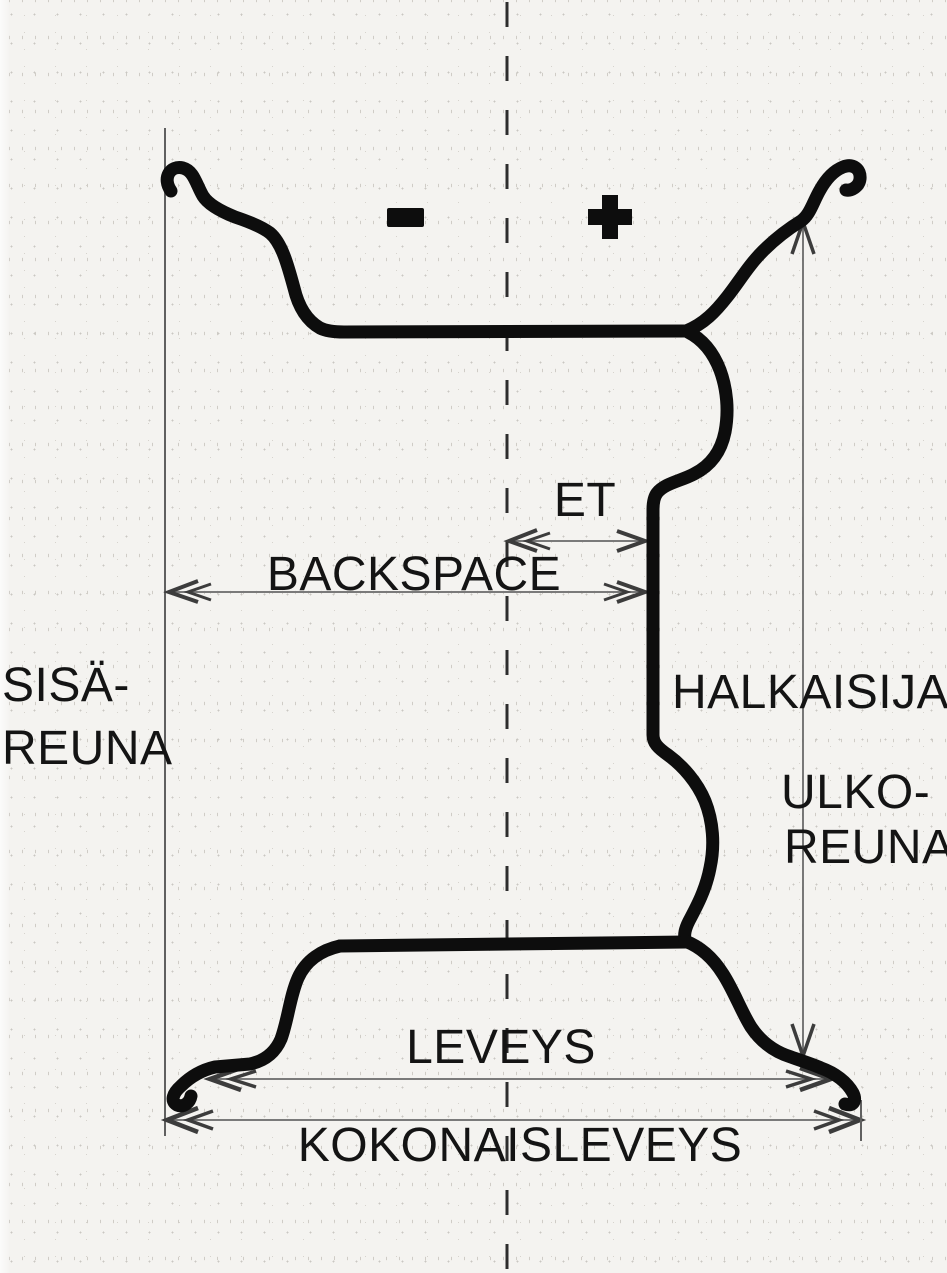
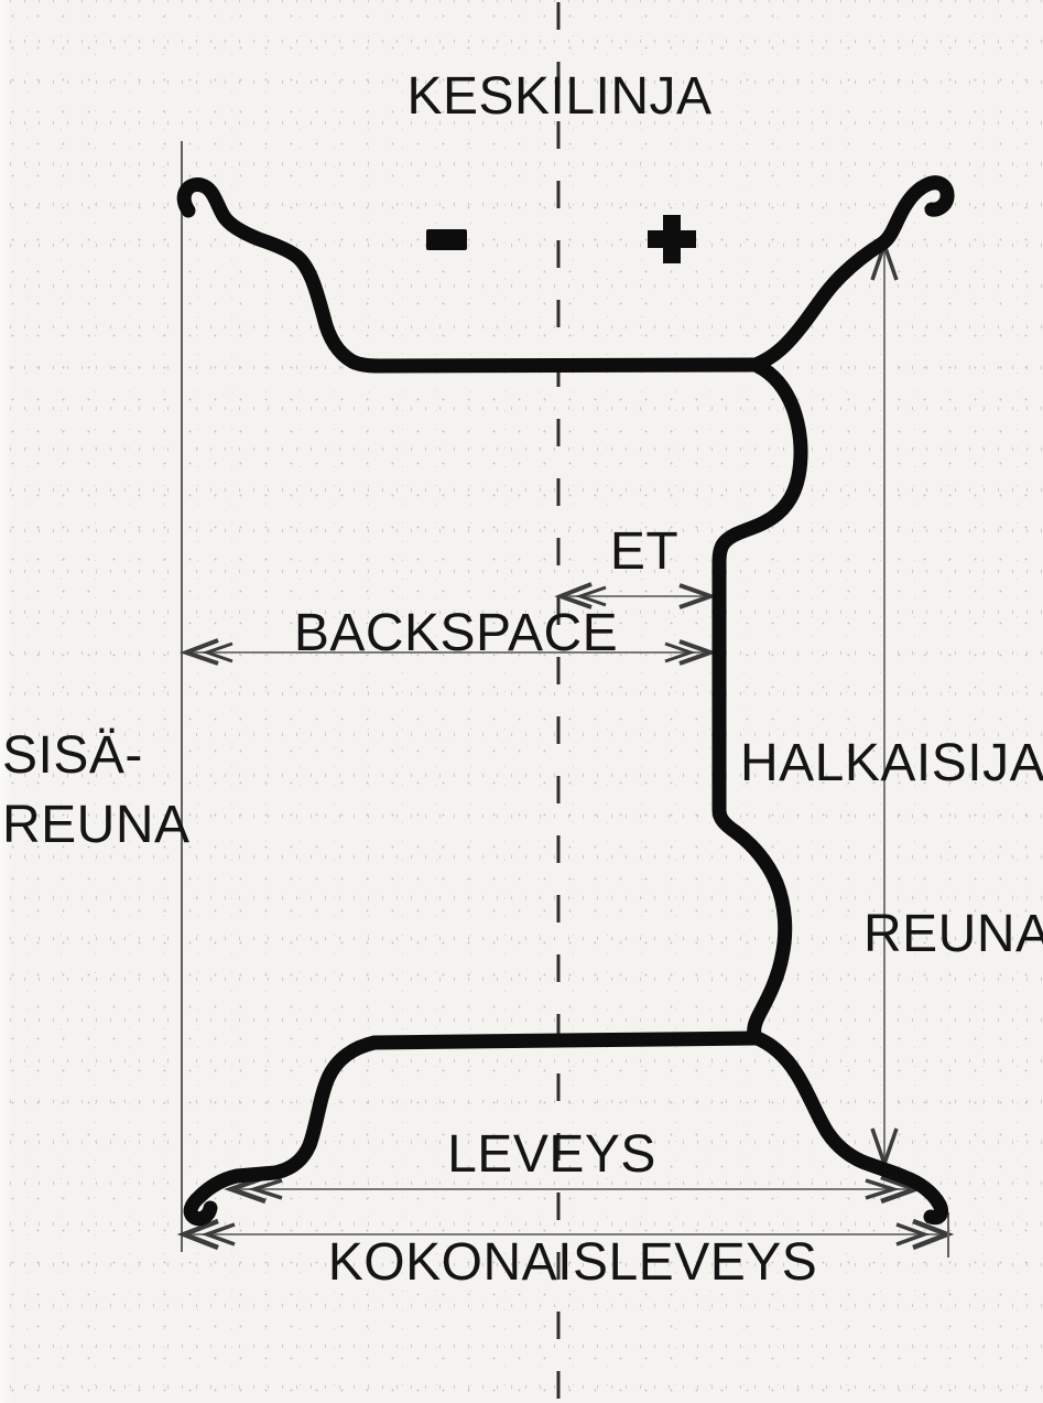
+ KESKILINJA
  ET
  BACKSPACE
  SISÄ-
  REUNA
  HALKAISIJA
- ULKO-
  REUNA
  LEVEYS
  KOKONAISLEVEYS
